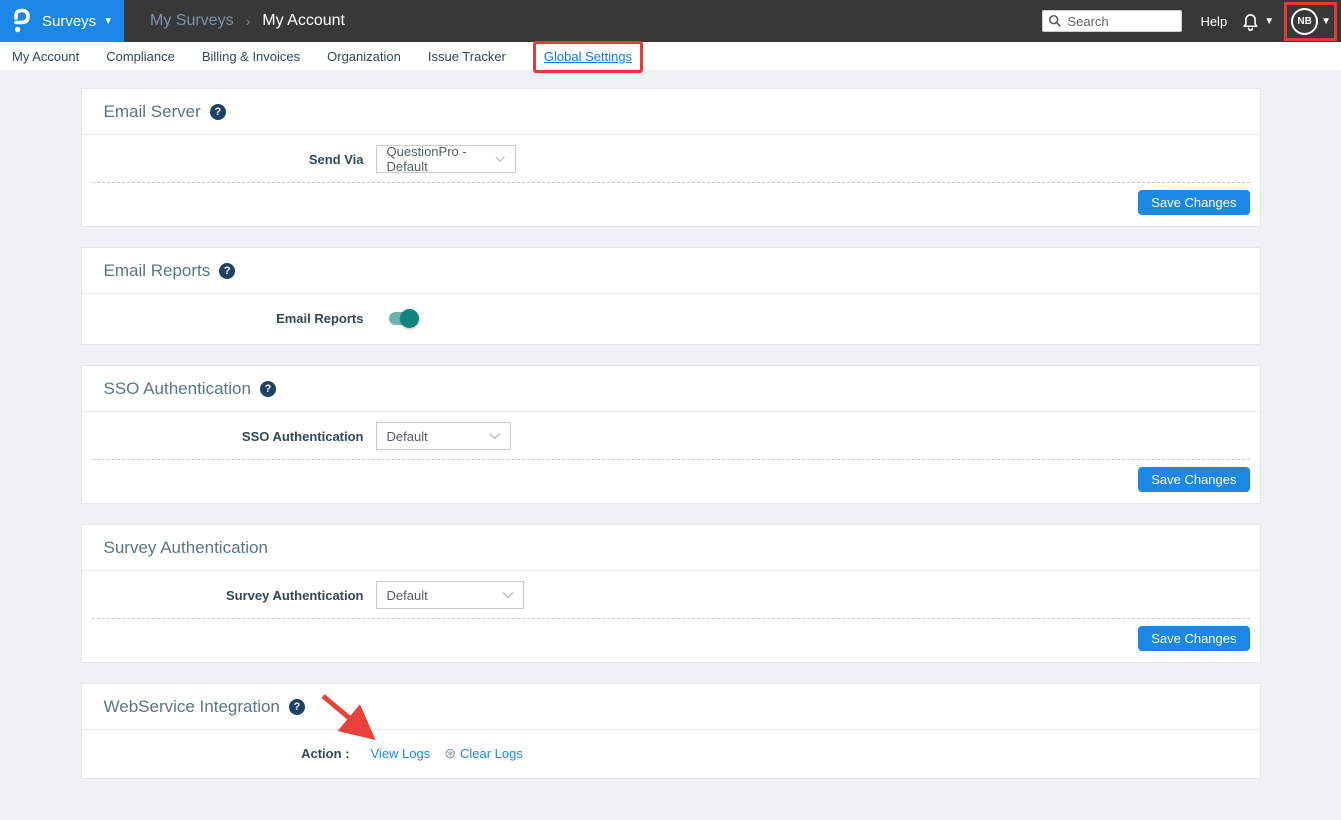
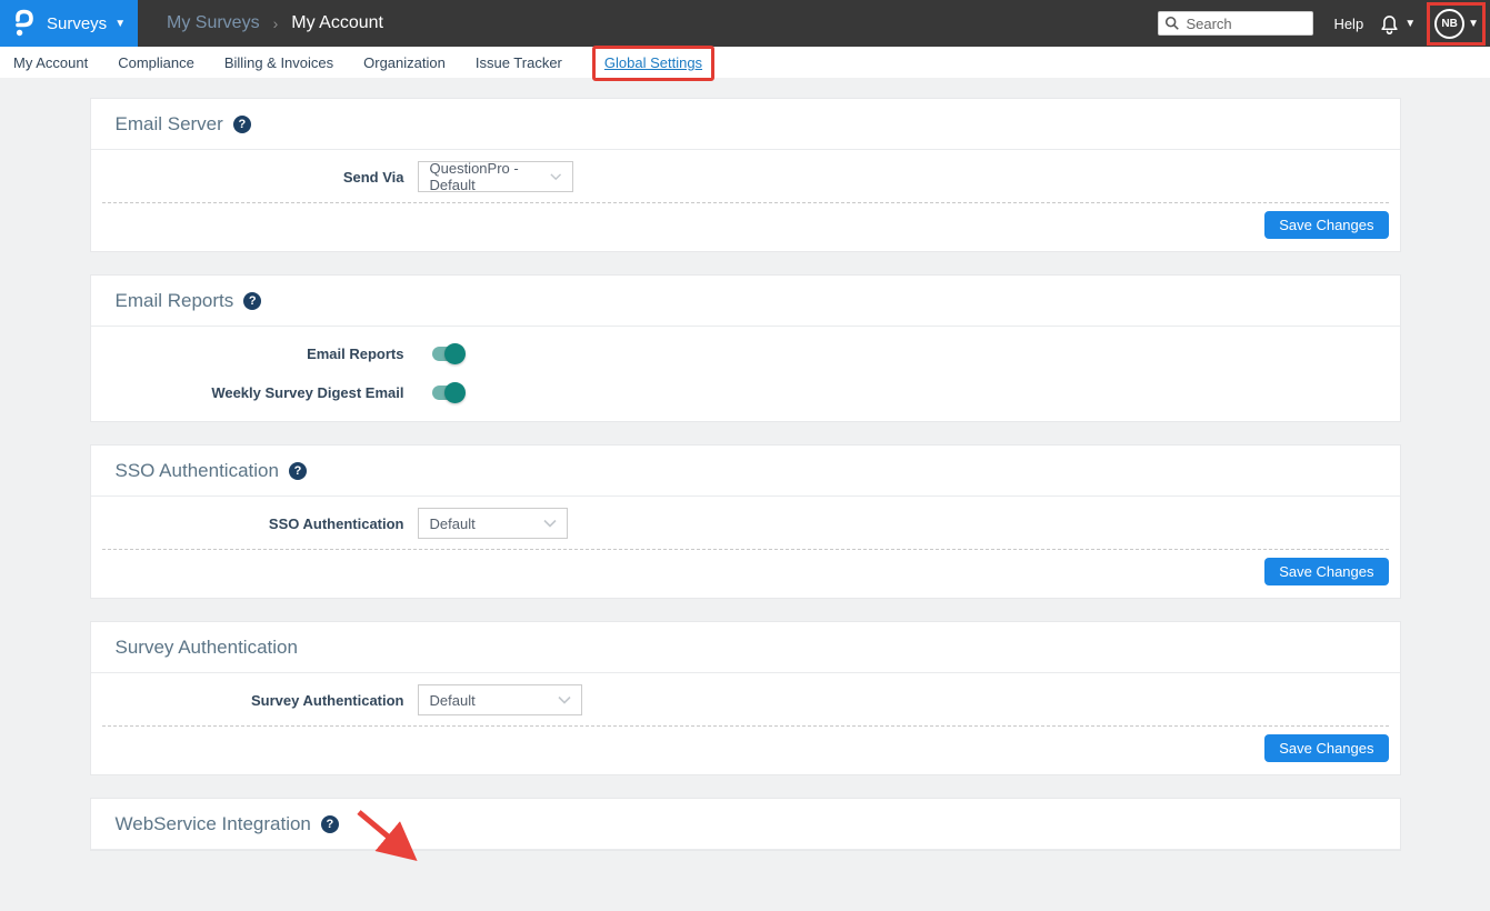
  Surveys
  ▼
  My Surveys
  ›
  My Account
  Search
  Help
  ▼
  NB
  ▼
  My Account
  Compliance
  Billing & Invoices
  Organization
  Issue Tracker
  Global Settings
  Email Server
  ?
  Send Via
  QuestionPro - Default
  Save Changes
  Email Reports
  ?
  Email Reports
+ Weekly Survey Digest Email
  SSO Authentication
  ?
  SSO Authentication
  Default
  Save Changes
  Survey Authentication
  Survey Authentication
  Default
  Save Changes
  WebService Integration
  ?
- Action :
- View Logs
- ⊛
- Clear Logs
